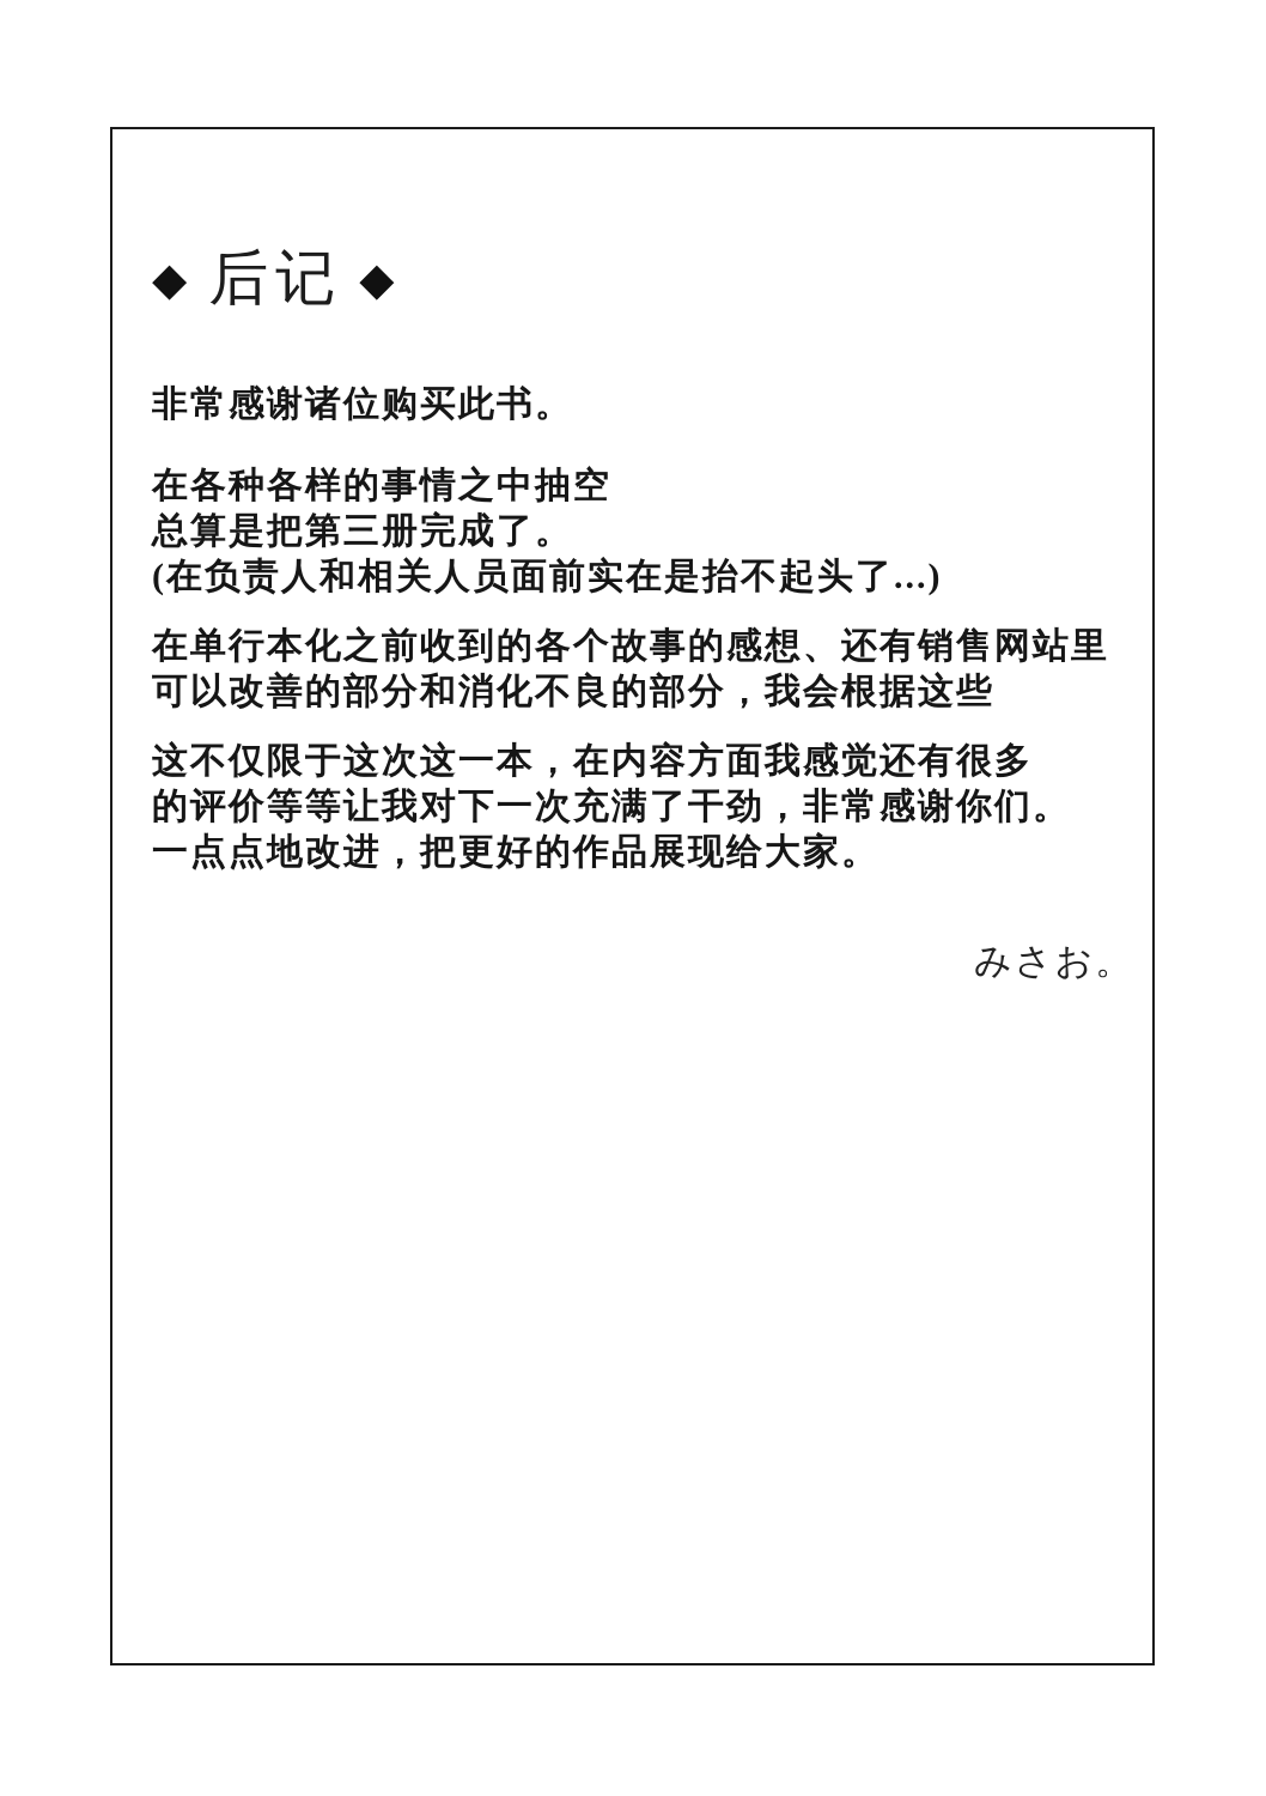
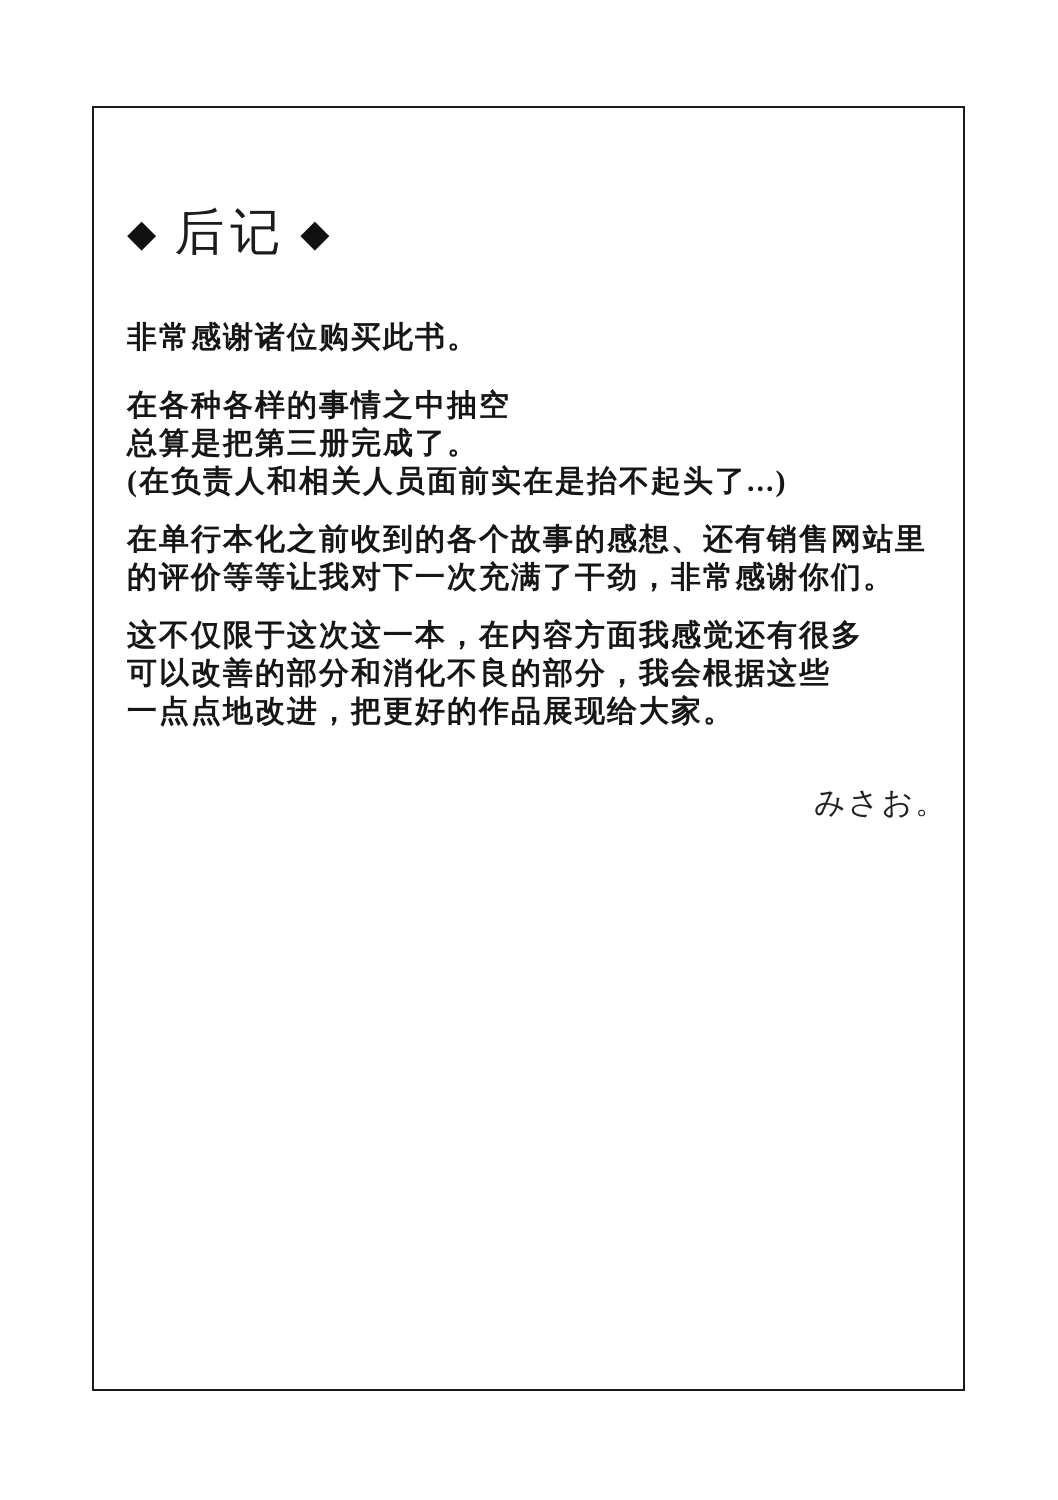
  ◆
  后记
  ◆
  非常感谢诸位购买此书。
  在各种各样的事情之中抽空
  总算是把第三册完成了。
  (在负责人和相关人员面前实在是抬不起头了...)
  在单行本化之前收到的各个故事的感想、还有销售网站里
- 可以改善的部分和消化不良的部分，我会根据这些
+ 的评价等等让我对下一次充满了干劲，非常感谢你们。
  这不仅限于这次这一本，在内容方面我感觉还有很多
- 的评价等等让我对下一次充满了干劲，非常感谢你们。
+ 可以改善的部分和消化不良的部分，我会根据这些
  一点点地改进，把更好的作品展现给大家。
  みさお。
